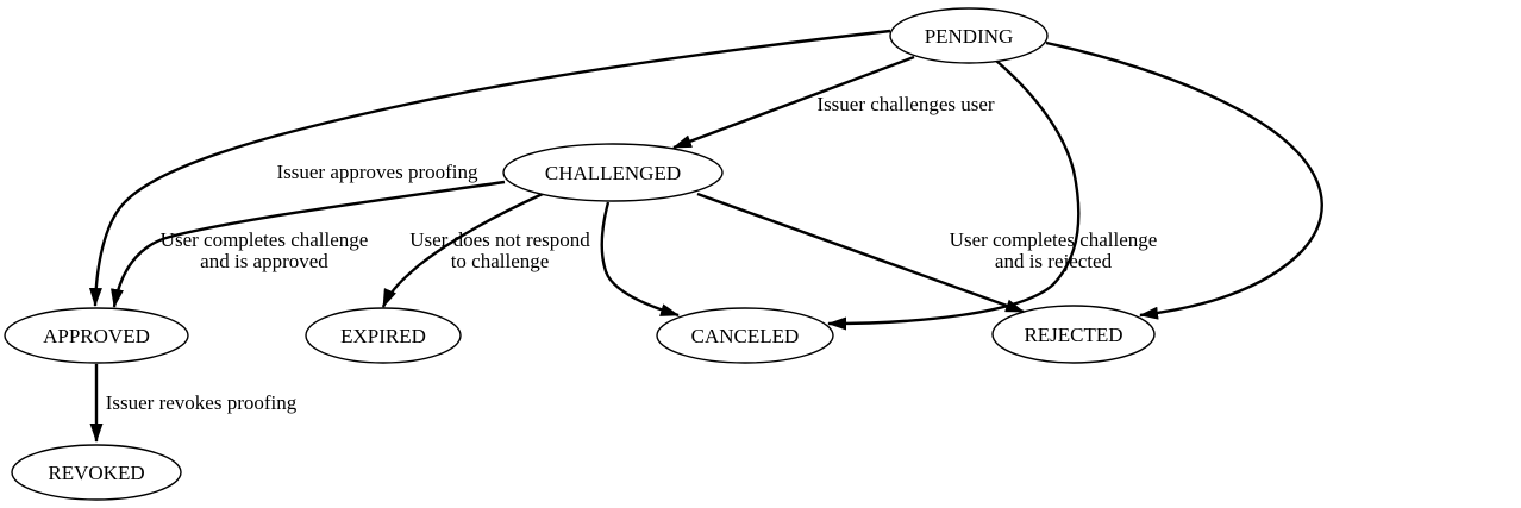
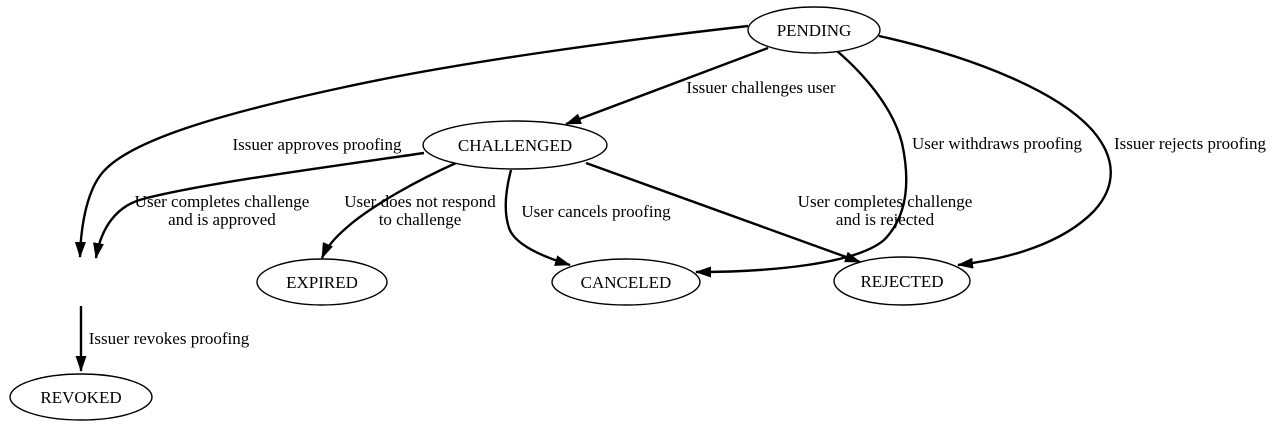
  PENDING
  CHALLENGED
- APPROVED
  EXPIRED
  CANCELED
  REJECTED
  REVOKED
  Issuer challenges user
  Issuer approves proofing
+ User withdraws proofing
+ Issuer rejects proofing
  User completes challenge
  and is approved
  User does not respond
  to challenge
+ User cancels proofing
  User completes challenge
  and is rejected
  Issuer revokes proofing
